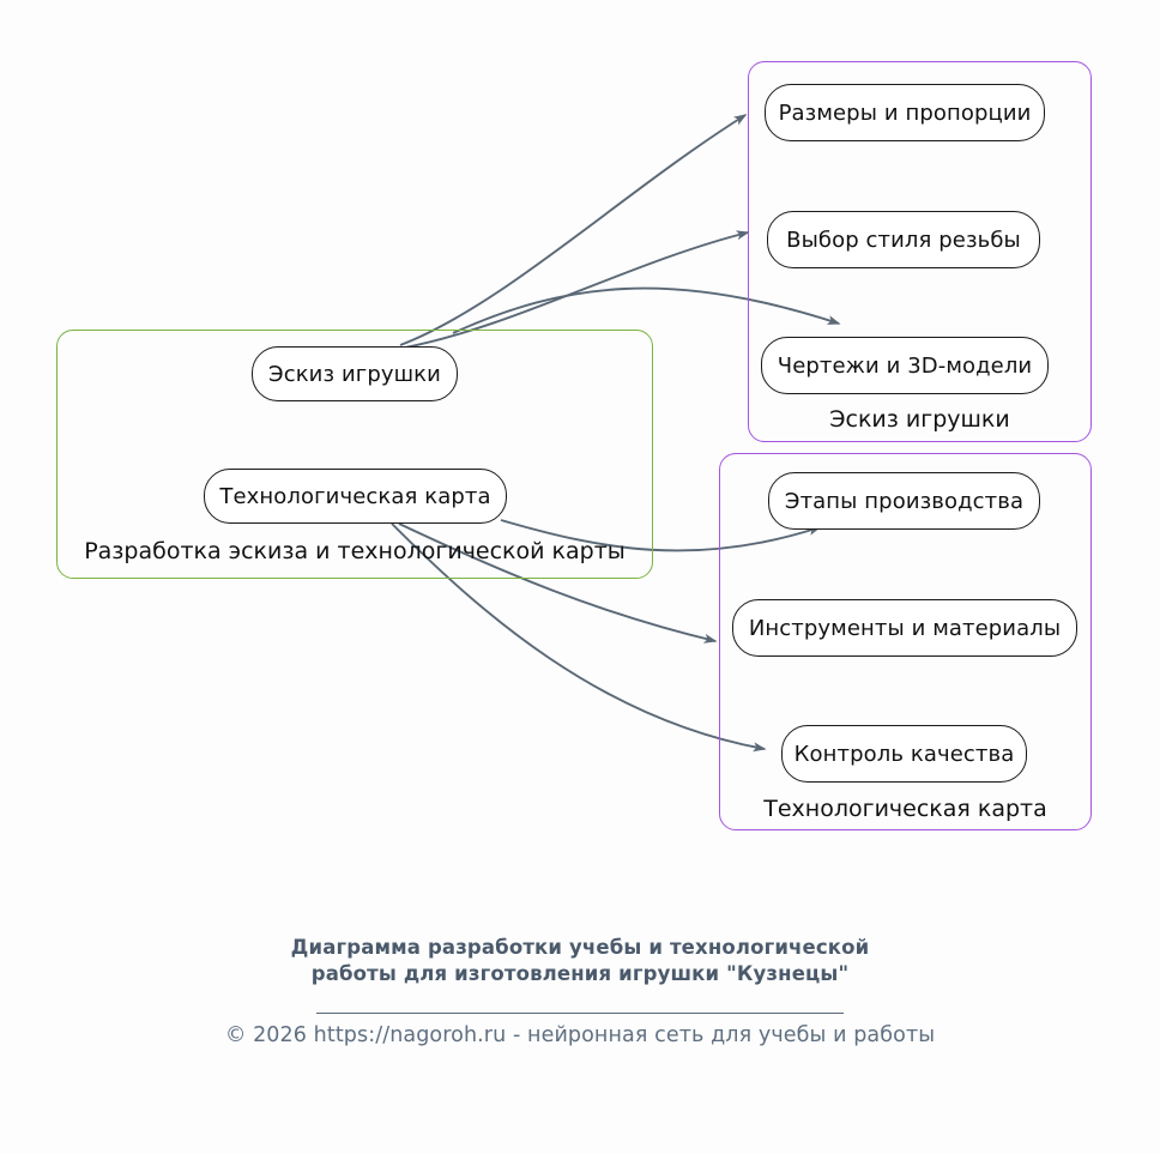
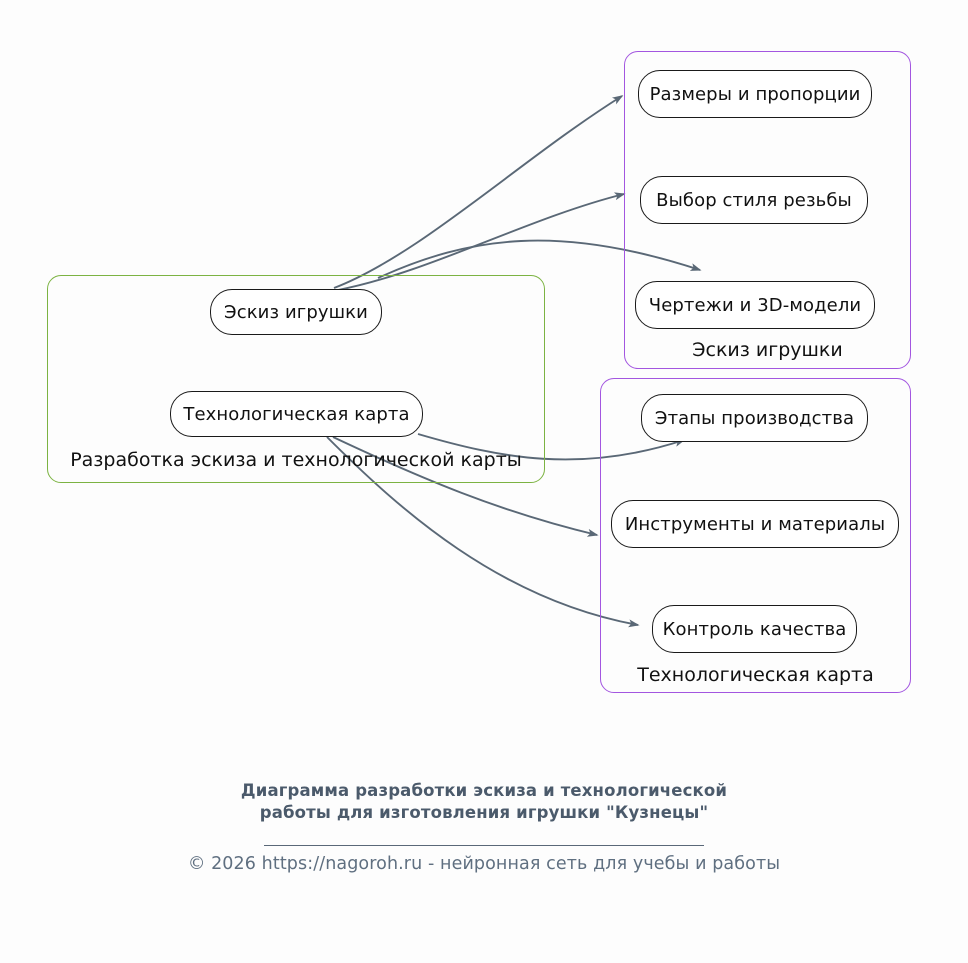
  Разработка эскиза и технологической карты
  Эскиз игрушки
  Технологическая карта
  Эскиз игрушки
  Технологическая карта
  Размеры и пропорции
  Выбор стиля резьбы
  Чертежи и 3D-модели
  Этапы производства
  Инструменты и материалы
  Контроль качества
- Диаграмма разработки учебы и технологической
+ Диаграмма разработки эскиза и технологической
  работы для изготовления игрушки "Кузнецы"
  © 2026 https://nagoroh.ru - нейронная сеть для учебы и работы
